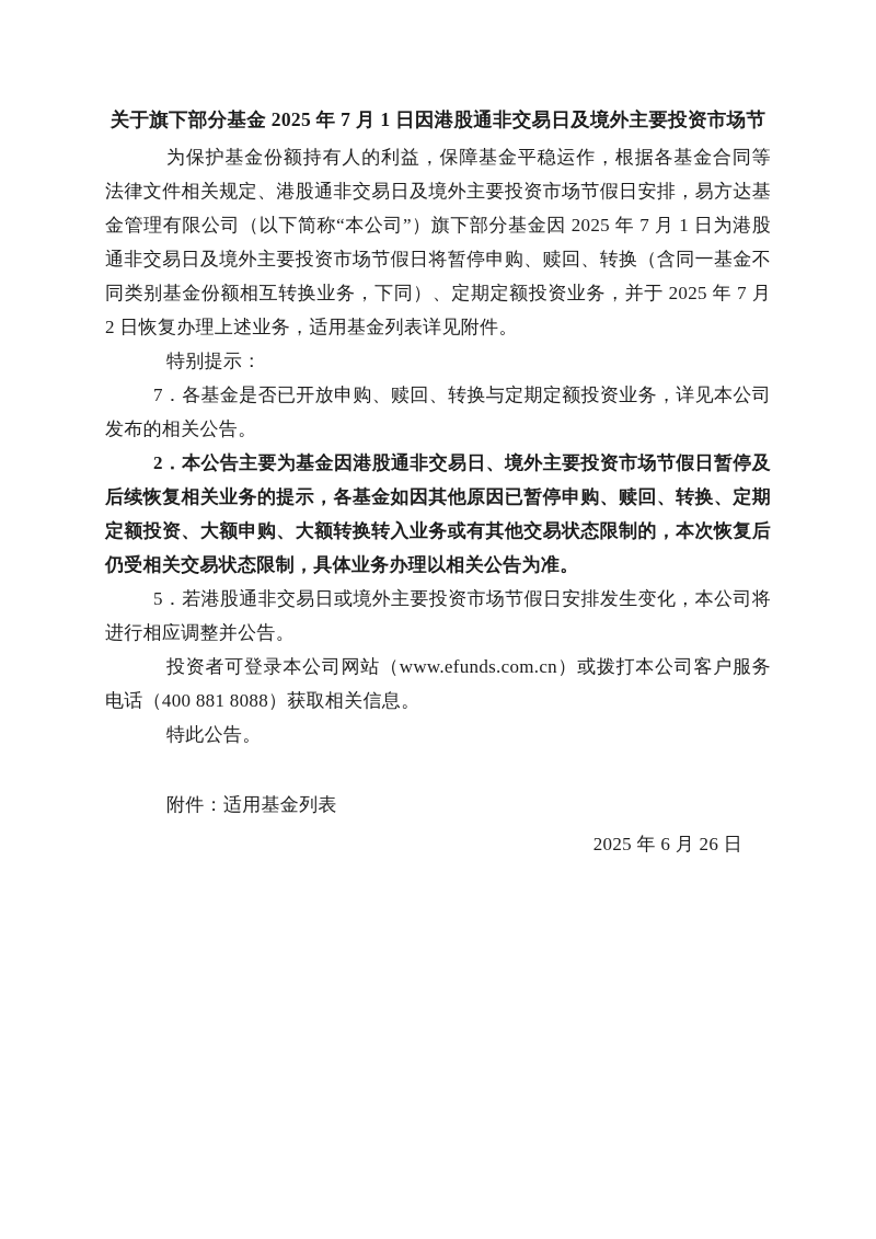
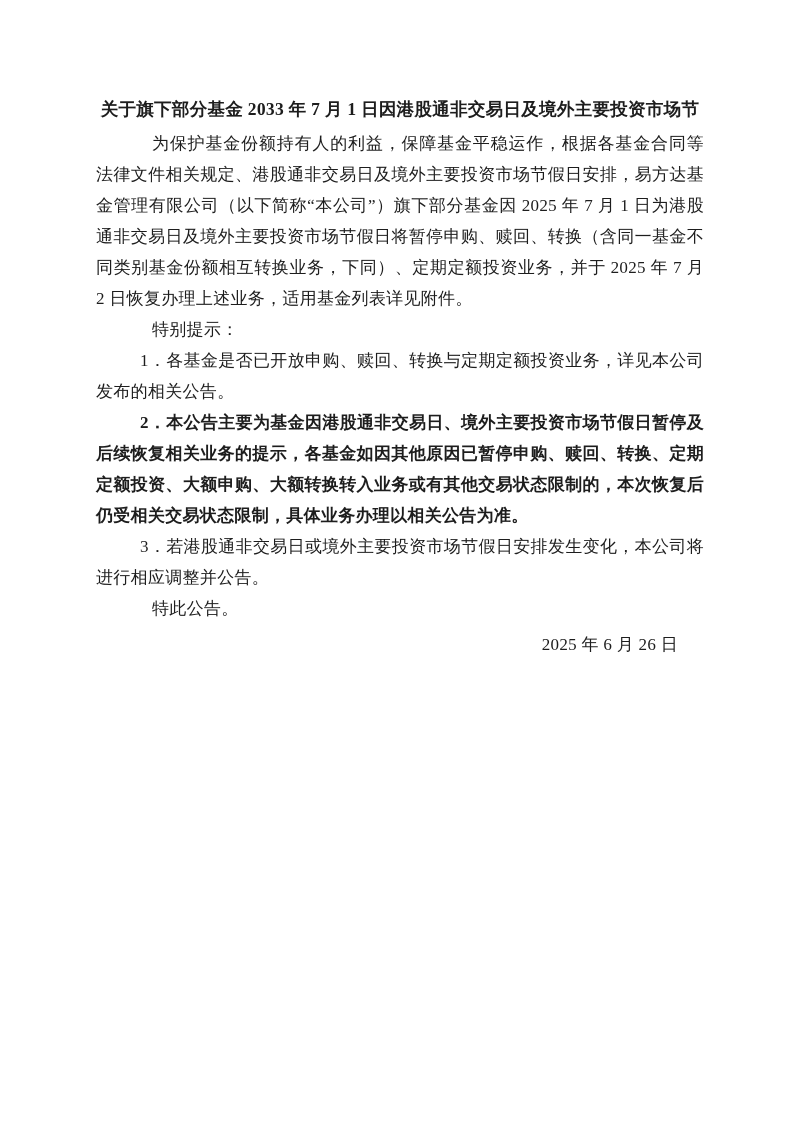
- 关于旗下部分基金 2025 年 7 月 1 日因港股通非交易日及境外主要投资市场节
+ 关于旗下部分基金 2033 年 7 月 1 日因港股通非交易日及境外主要投资市场节
  为保护基金份额持有人的利益，保障基金平稳运作，根据各基金合同等法律文件相关规定、港股通非交易日及境外主要投资市场节假日安排，易方达基金管理有限公司（以下简称“本公司”）旗下部分基金因 2025 年 7 月 1 日为港股通非交易日及境外主要投资市场节假日将暂停申购、赎回、转换（含同一基金不同类别基金份额相互转换业务，下同）、定期定额投资业务，并于 2025 年 7 月 2 日恢复办理上述业务，适用基金列表详见附件。
  特别提示：
- 7．各基金是否已开放申购、赎回、转换与定期定额投资业务，详见本公司发布的相关公告。
+ 1．各基金是否已开放申购、赎回、转换与定期定额投资业务，详见本公司发布的相关公告。
  2．本公告主要为基金因港股通非交易日、境外主要投资市场节假日暂停及后续恢复相关业务的提示，各基金如因其他原因已暂停申购、赎回、转换、定期定额投资、大额申购、大额转换转入业务或有其他交易状态限制的，本次恢复后仍受相关交易状态限制，具体业务办理以相关公告为准。
- 5．若港股通非交易日或境外主要投资市场节假日安排发生变化，本公司将进行相应调整并公告。
+ 3．若港股通非交易日或境外主要投资市场节假日安排发生变化，本公司将进行相应调整并公告。
- 投资者可登录本公司网站（www.efunds.com.cn）或拨打本公司客户服务电话（400 881 8088）获取相关信息。
  特此公告。
- 附件：适用基金列表
  2025 年 6 月 26 日
